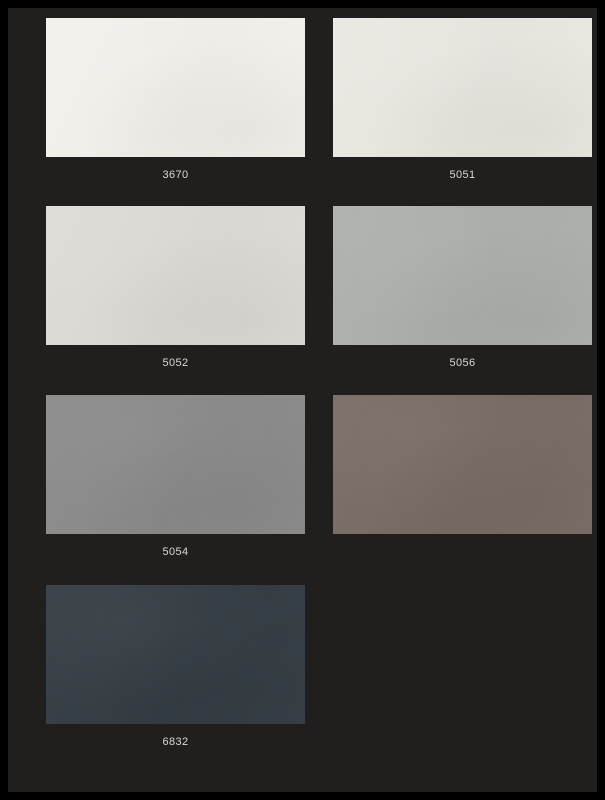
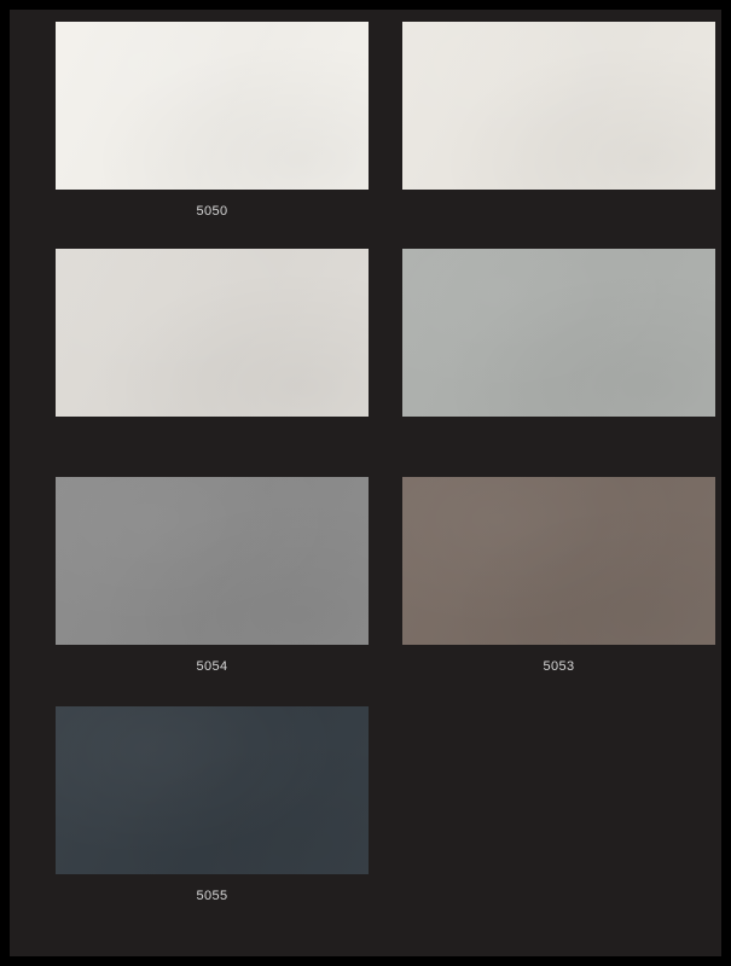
- 3670
+ 5050
- 5051
- 5052
- 5056
  5054
+ 5053
- 6832
+ 5055
